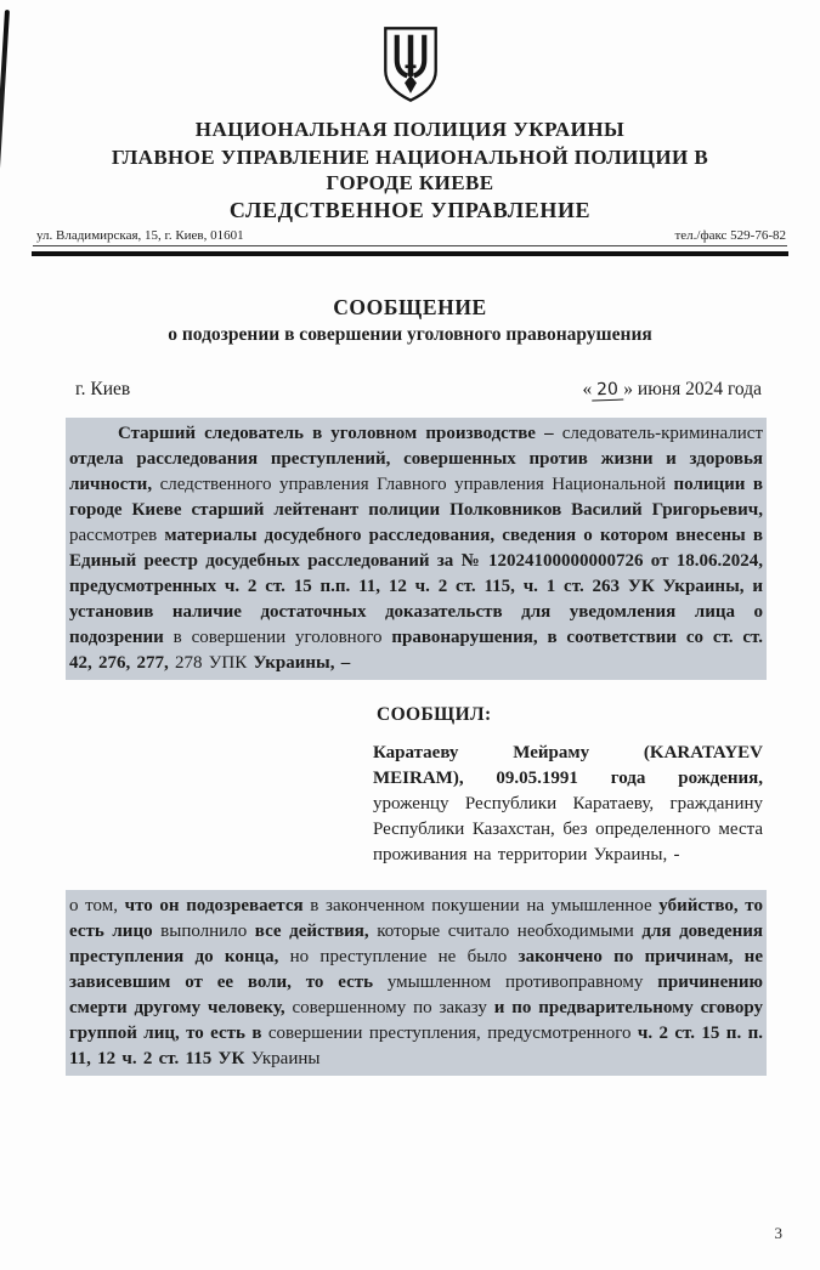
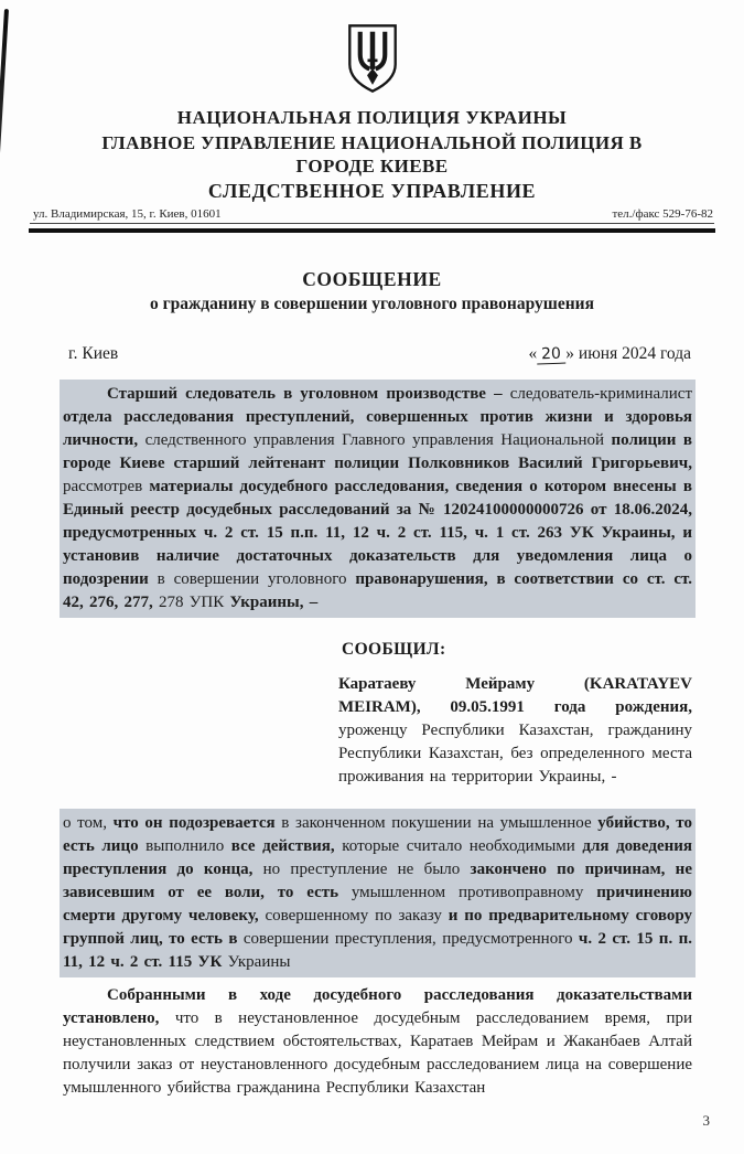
  НАЦИОНАЛЬНАЯ ПОЛИЦИЯ УКРАИНЫ
- ГЛАВНОЕ УПРАВЛЕНИЕ НАЦИОНАЛЬНОЙ ПОЛИЦИИ В ГОРОДЕ КИЕВЕ
+ ГЛАВНОЕ УПРАВЛЕНИЕ НАЦИОНАЛЬНОЙ ПОЛИЦИЯ В ГОРОДЕ КИЕВЕ
  СЛЕДСТВЕННОЕ УПРАВЛЕНИЕ
  ул. Владимирская, 15, г. Киев, 01601
  тел./факс 529-76-82
  СООБЩЕНИЕ
- о подозрении в совершении уголовного правонарушения
+ о гражданину в совершении уголовного правонарушения
  г. Киев
  Старший следователь в уголовном производстве – следователь-криминалист отдела расследования преступлений, совершенных против жизни и здоровья личности, следственного управления Главного управления Национальной полиции в городе Киеве старший лейтенант полиции Полковников Василий Григорьевич, рассмотрев материалы досудебного расследования, сведения о котором внесены в Единый реестр досудебных расследований за № 12024100000000726 от 18.06.2024, предусмотренных ч. 2 ст. 15 п.п. 11, 12 ч. 2 ст. 115, ч. 1 ст. 263 УК Украины, и установив наличие достаточных доказательств для уведомления лица о подозрении в совершении уголовного правонарушения, в соответствии со ст. ст. 42, 276, 277, 278 УПК Украины, –
  СООБЩИЛ:
- Каратаеву Мейраму (KARATAYEV MEIRAM), 09.05.1991 года рождения, уроженцу Республики Каратаеву, гражданину Республики Казахстан, без определенного места проживания на территории Украины, -
+ Каратаеву Мейраму (KARATAYEV MEIRAM), 09.05.1991 года рождения, уроженцу Республики Казахстан, гражданину Республики Казахстан, без определенного места проживания на территории Украины, -
  о том, что он подозревается в законченном покушении на умышленное убийство, то есть лицо выполнило все действия, которые считало необходимыми для доведения преступления до конца, но преступление не было закончено по причинам, не зависевшим от ее воли, то есть умышленном противоправному причинению смерти другому человеку, совершенному по заказу и по предварительному сговору группой лиц, то есть в совершении преступления, предусмотренного ч. 2 ст. 15 п. п. 11, 12 ч. 2 ст. 115 УК Украины
+ Собранными в ходе досудебного расследования доказательствами установлено, что в неустановленное досудебным расследованием время, при неустановленных следствием обстоятельствах, Каратаев Мейрам и Жаканбаев Алтай получили заказ от неустановленного досудебным расследованием лица на совершение умышленного убийства гражданина Республики Казахстан
  3
